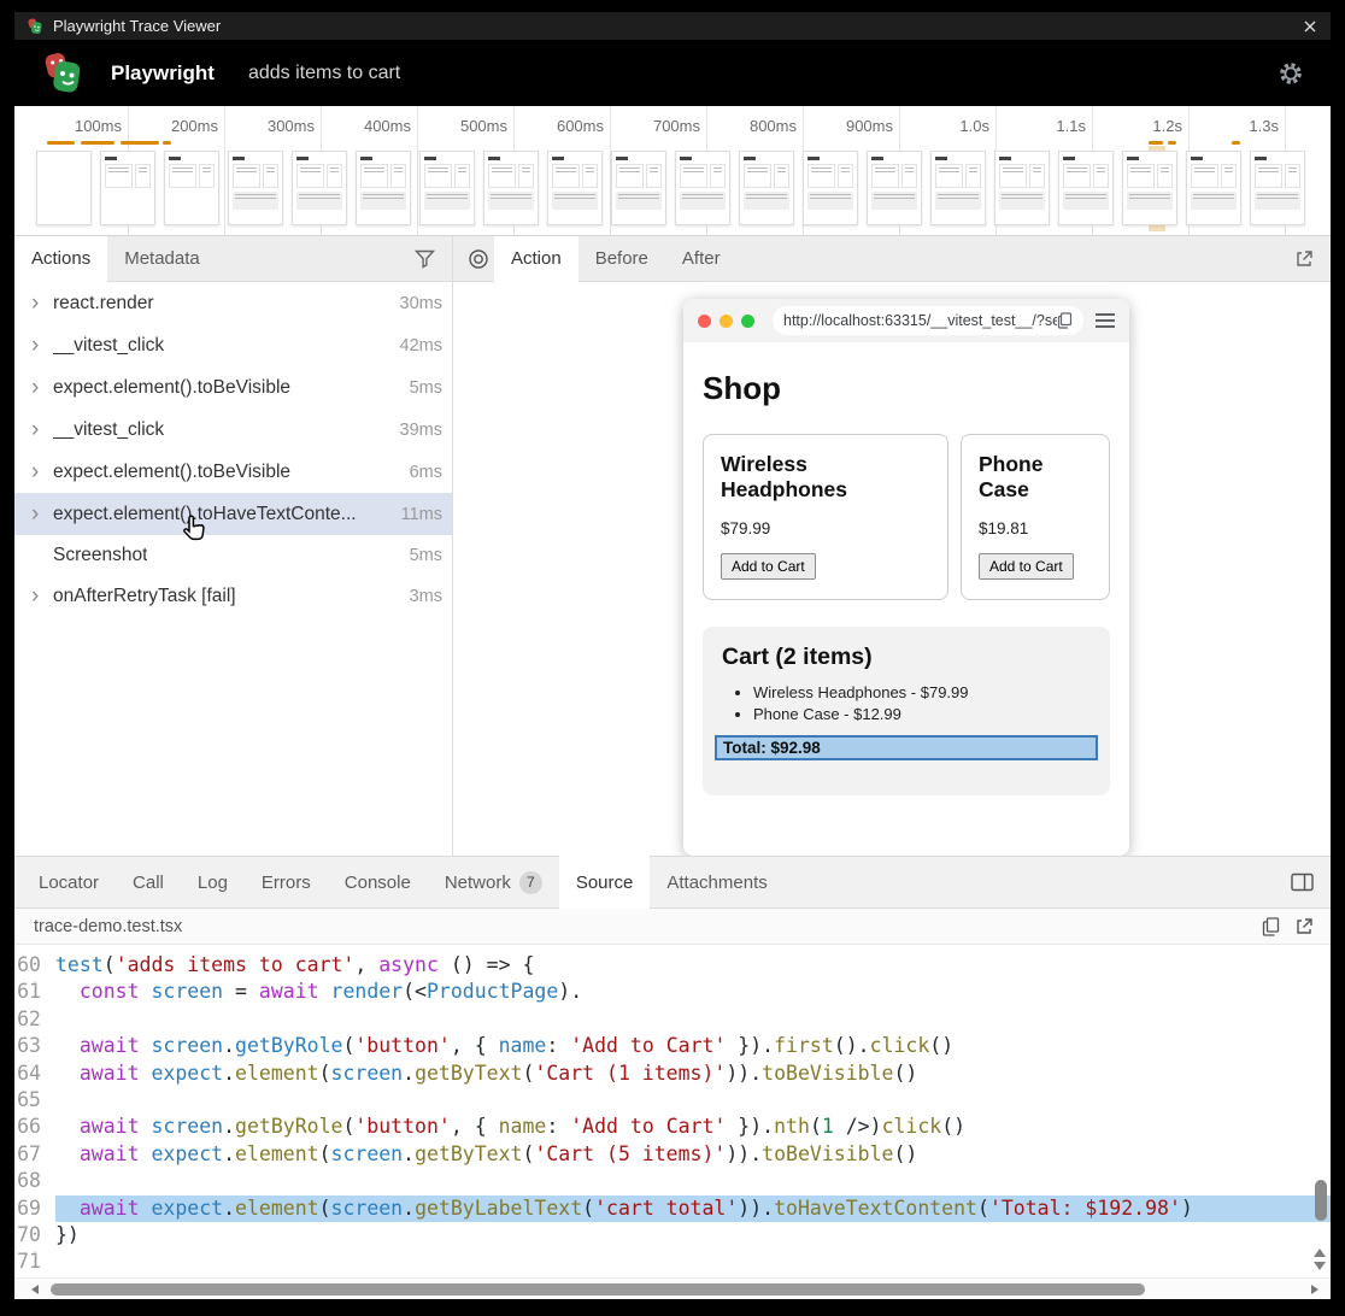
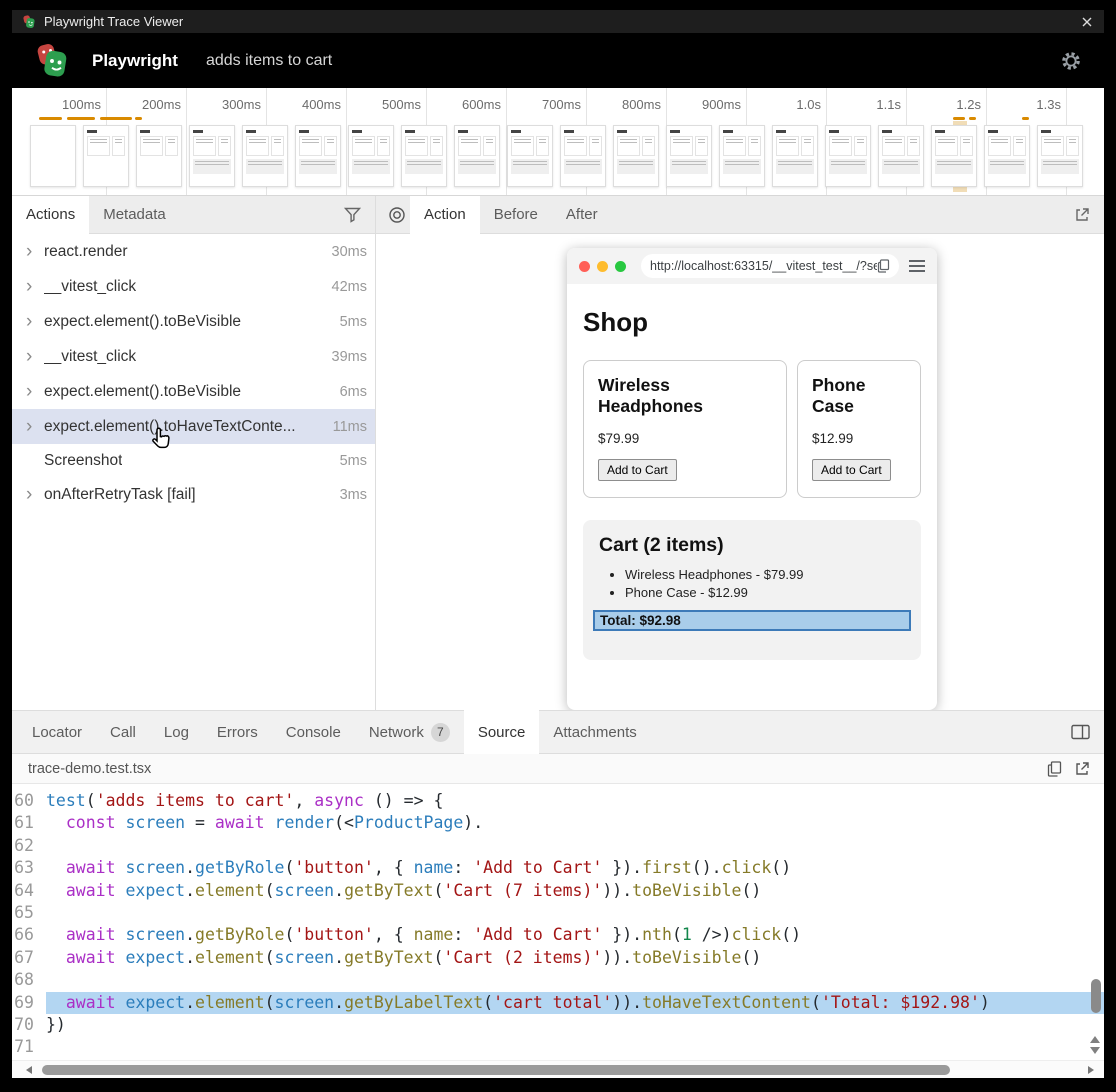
  Playwright Trace Viewer
  Playwright
  adds items to cart
  100ms
  200ms
  300ms
  400ms
  500ms
  600ms
  700ms
  800ms
  900ms
  1.0s
  1.1s
  1.2s
  1.3s
  Actions
  Metadata
  ›
  react.render
  30ms
  ›
  __vitest_click
  42ms
  ›
  expect.element().toBeVisible
  5ms
  ›
  __vitest_click
  39ms
  ›
  expect.element().toBeVisible
  6ms
  ›
  expect.element().toHaveTextConte...
  11ms
  Screenshot
  5ms
  ›
  onAfterRetryTask [fail]
  3ms
  Action
  Before
  After
  http://localhost:63315/__vitest_test__/?se
  Shop
  Wireless Headphones
  $79.99
  Add to Cart
  Phone Case
- $19.81
+ $12.99
  Add to Cart
  Cart (2 items)
  Wireless Headphones - $79.99
  Phone Case - $12.99
  Total: $92.98
  Locator
  Call
  Log
  Errors
  Console
  Network
  7
  Source
  Attachments
  trace-demo.test.tsx
  60
  test('adds items to cart', async () => {
  61
  const screen = await render(<ProductPage).
  62
  63
  await screen.getByRole('button', { name: 'Add to Cart' }).first().click()
  64
- await expect.element(screen.getByText('Cart (1 items)')).toBeVisible()
+ await expect.element(screen.getByText('Cart (7 items)')).toBeVisible()
  65
  66
  await screen.getByRole('button', { name: 'Add to Cart' }).nth(1 />)click()
  67
- await expect.element(screen.getByText('Cart (5 items)')).toBeVisible()
+ await expect.element(screen.getByText('Cart (2 items)')).toBeVisible()
  68
  69
  await expect.element(screen.getByLabelText('cart total')).toHaveTextContent('Total: $192.98')
  70
  })
  71
